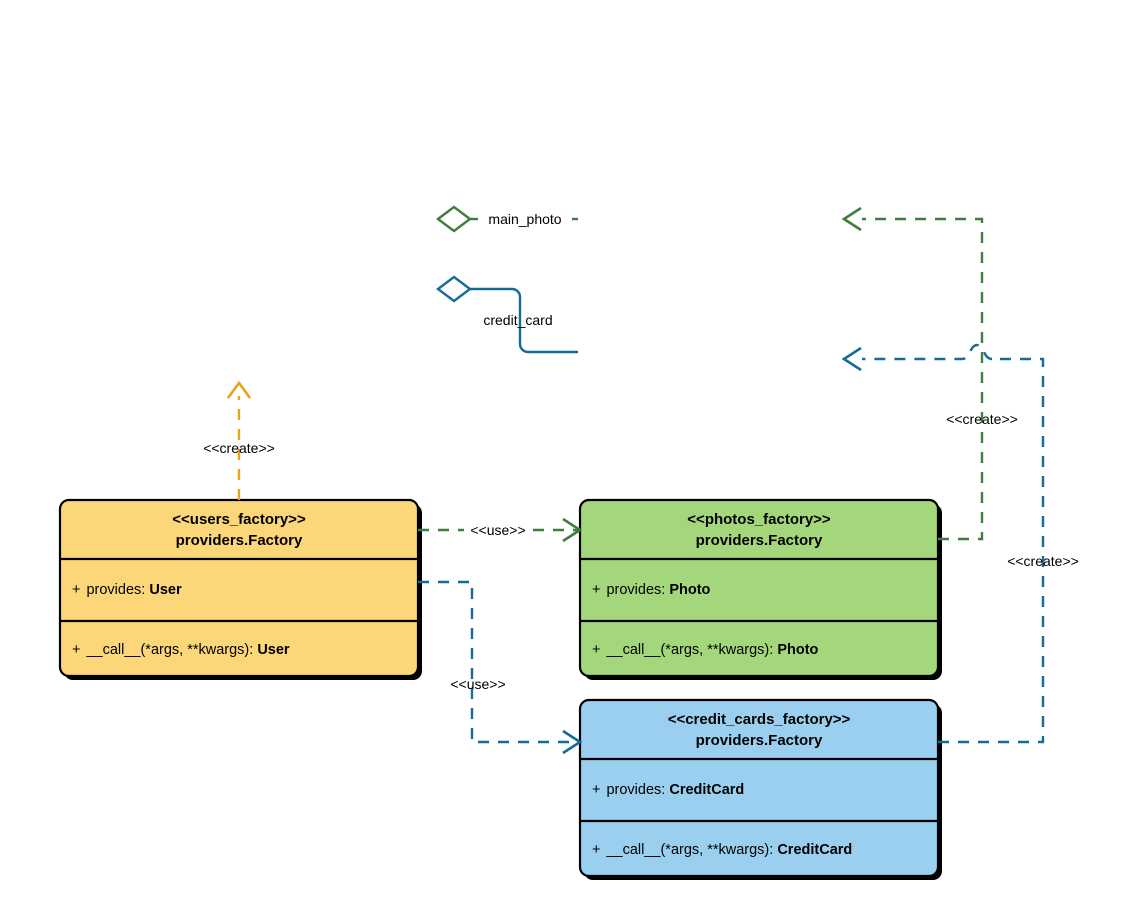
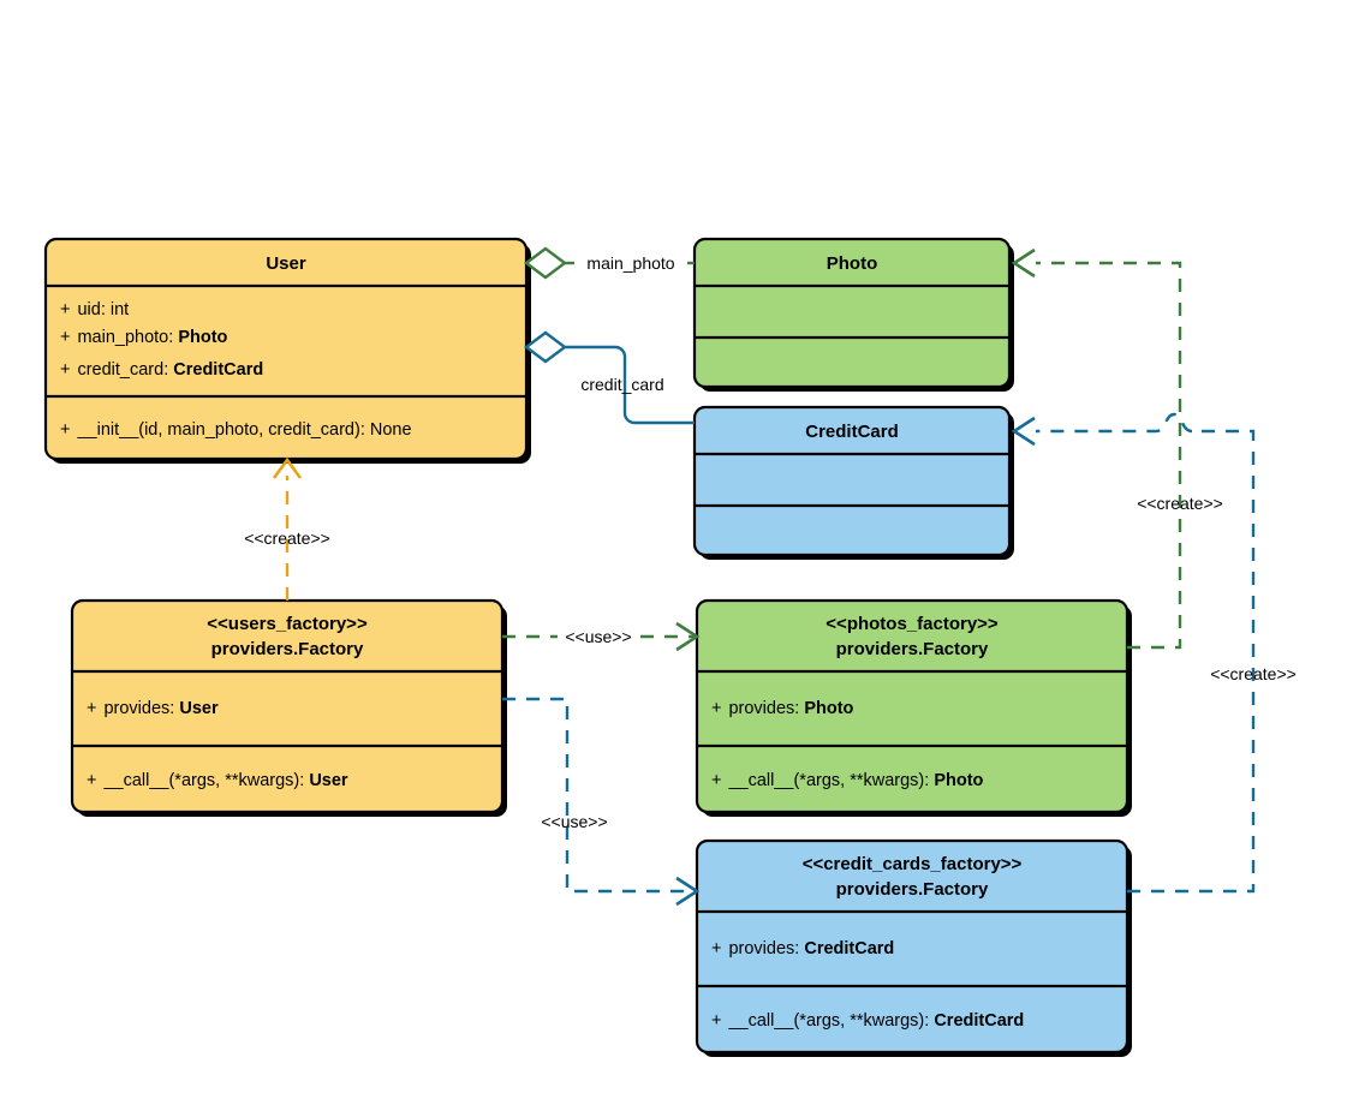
+ User
+ + uid: int
+ + main_photo: Photo
+ + credit_card: CreditCard
+ + __init__(id, main_photo, credit_card): None
+ Photo
+ CreditCard
  <<users_factory>>
  providers.Factory
  + provides: User
  + __call__(*args, **kwargs): User
  <<photos_factory>>
  providers.Factory
  + provides: Photo
  + __call__(*args, **kwargs): Photo
  <<credit_cards_factory>>
  providers.Factory
  + provides: CreditCard
  + __call__(*args, **kwargs): CreditCard
  main_photo
  credit_card
  <<create>>
  <<use>>
  <<use>>
  <<create>>
  <<create>>
